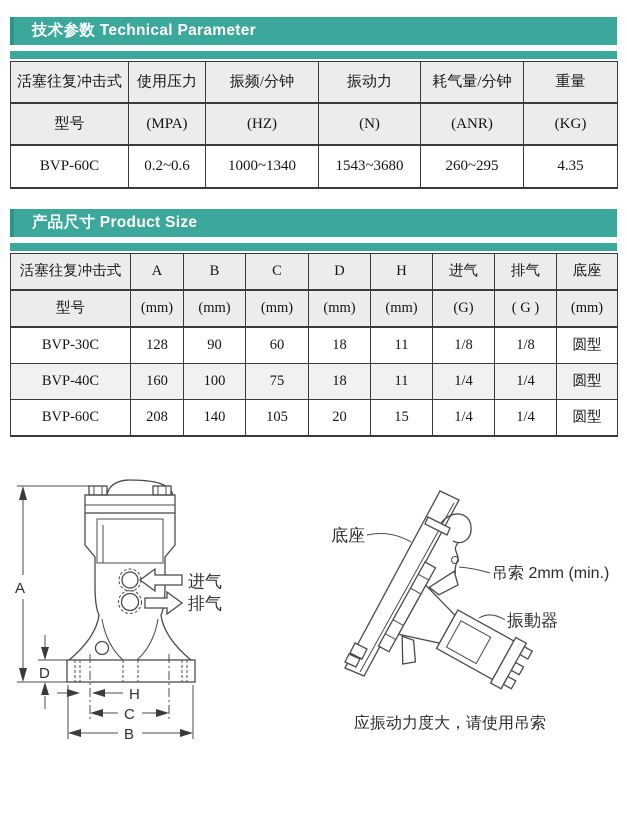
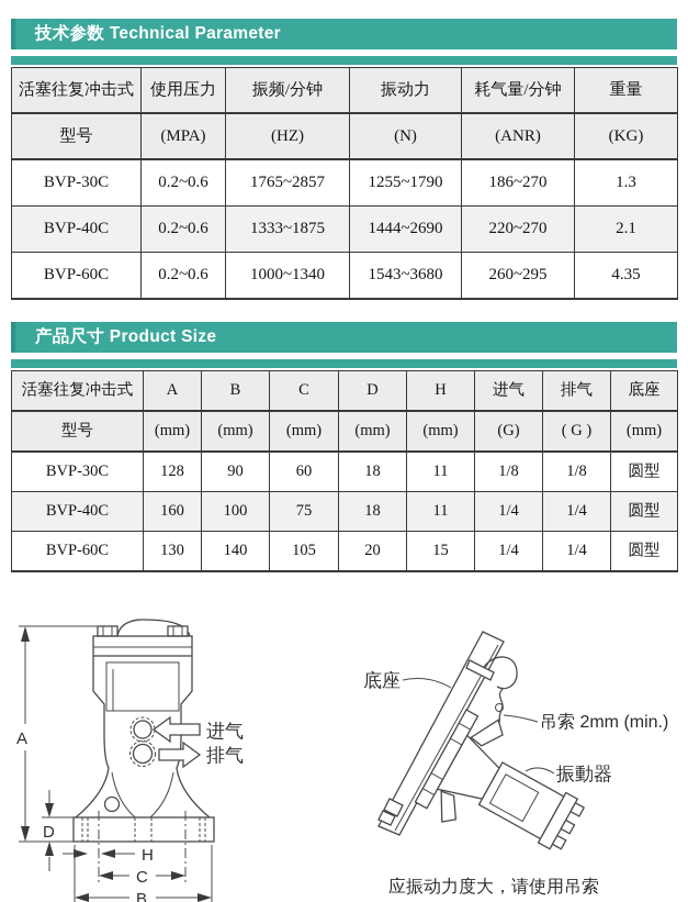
  技术参数 Technical Parameter
  活塞往复冲击式	使用压力	振频/分钟	振动力	耗气量/分钟	重量
  型号	(MPA)	(HZ)	(N)	(ANR)	(KG)
+ BVP-30C	0.2~0.6	1765~2857	1255~1790	186~270	1.3
+ BVP-40C	0.2~0.6	1333~1875	1444~2690	220~270	2.1
  BVP-60C	0.2~0.6	1000~1340	1543~3680	260~295	4.35
  产品尺寸 Product Size
  活塞往复冲击式	A	B	C	D	H	进气	排气	底座
  型号	(mm)	(mm)	(mm)	(mm)	(mm)	(G)	( G )	(mm)
  BVP-30C	128	90	60	18	11	1/8	1/8	圆型
  BVP-40C	160	100	75	18	11	1/4	1/4	圆型
- BVP-60C	208	140	105	20	15	1/4	1/4	圆型
+ BVP-60C	130	140	105	20	15	1/4	1/4	圆型
  A
  D
  H
  C
  B
  进气
  排气
  底座
  吊索 2mm (min.)
  振動器
  应振动力度大，请使用吊索
